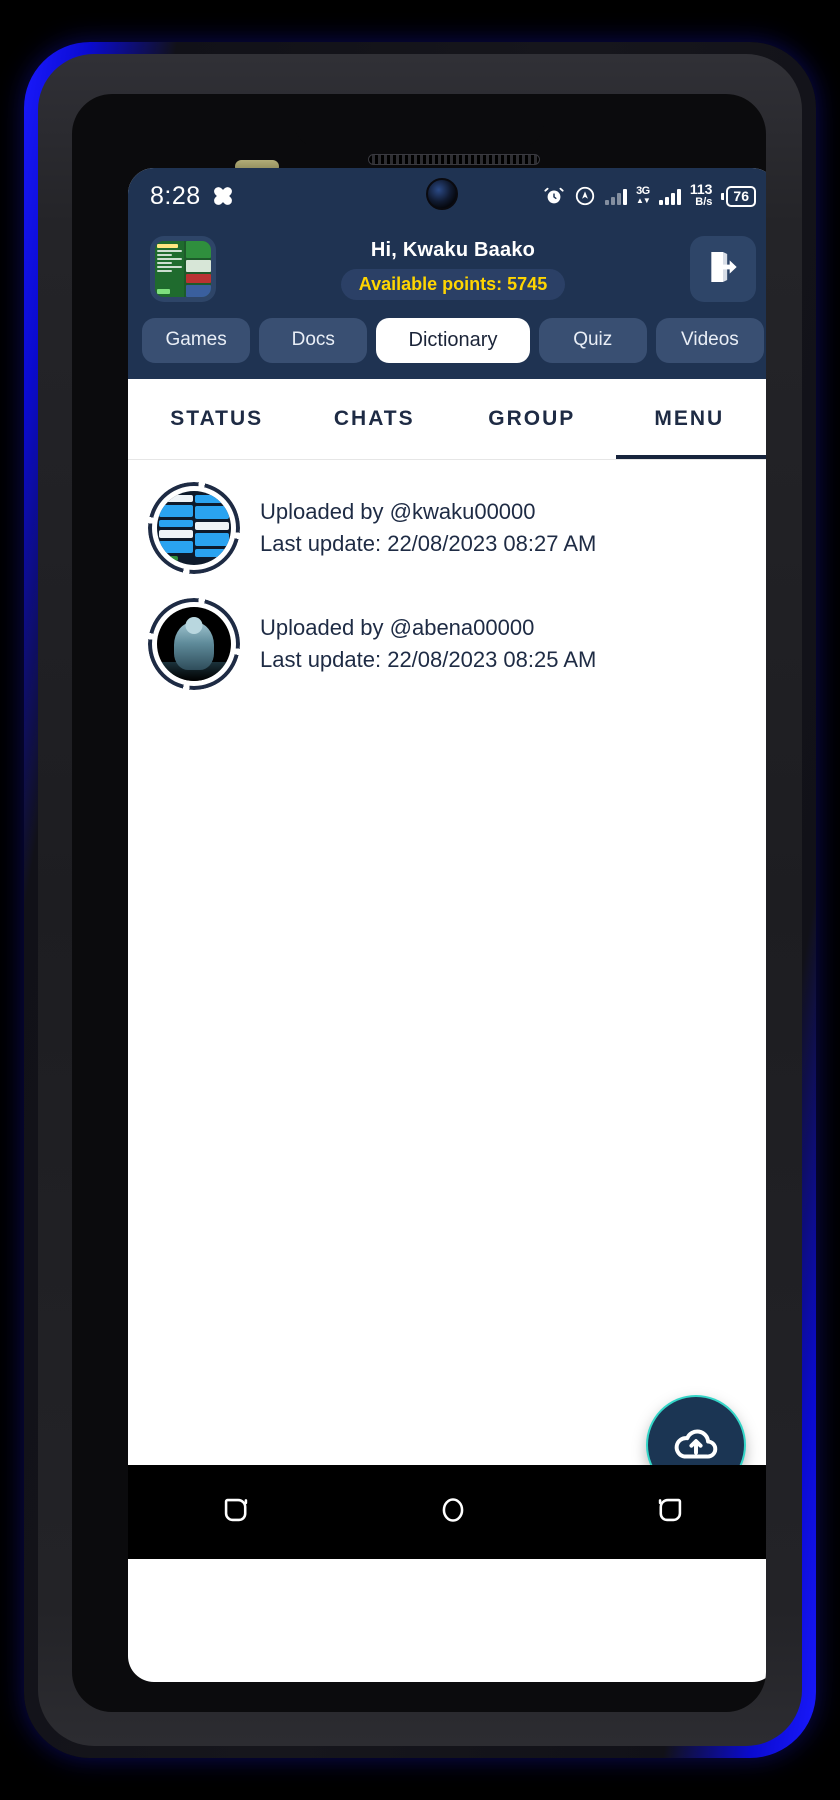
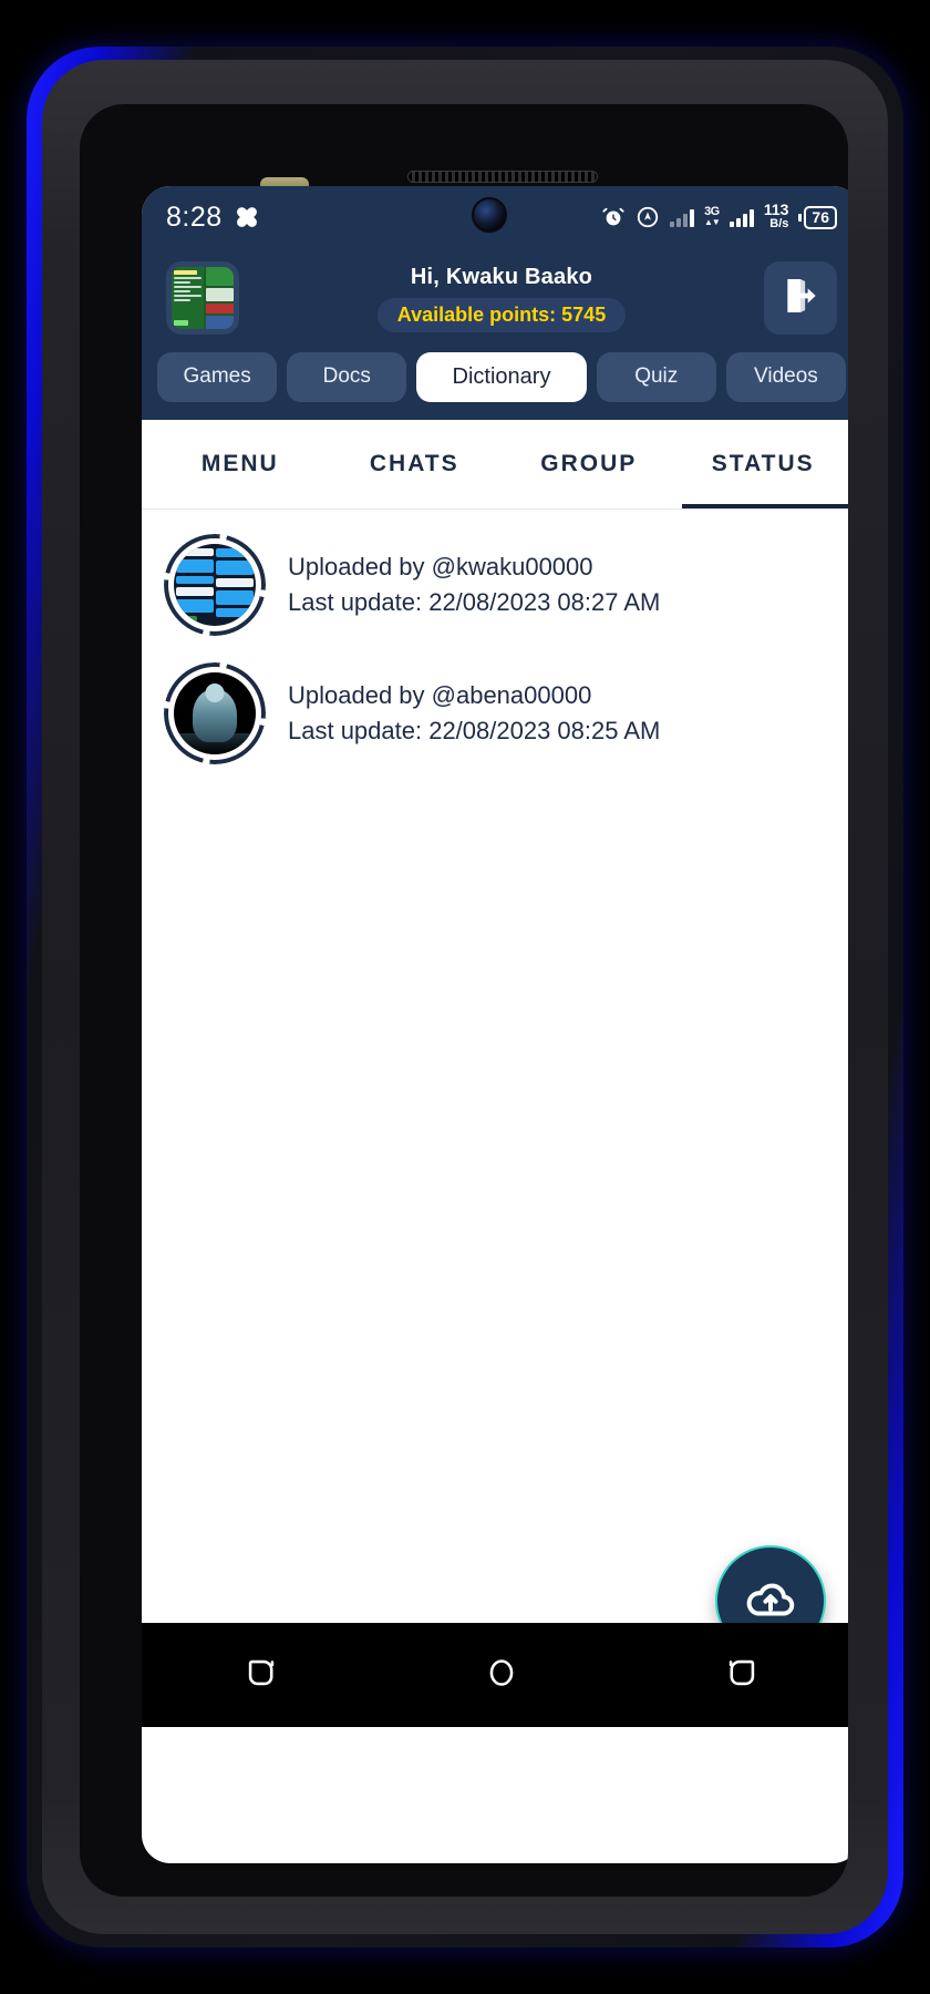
  8:28
  3G
  ▲▼
  113
  B/s
  76
  Hi, Kwaku Baako
  Available points: 5745
  Games
  Docs
  Dictionary
  Quiz
  Videos
- STATUS
+ MENU
  CHATS
  GROUP
- MENU
+ STATUS
  Uploaded by @kwaku00000
  Last update: 22/08/2023 08:27 AM
  Uploaded by @abena00000
  Last update: 22/08/2023 08:25 AM
